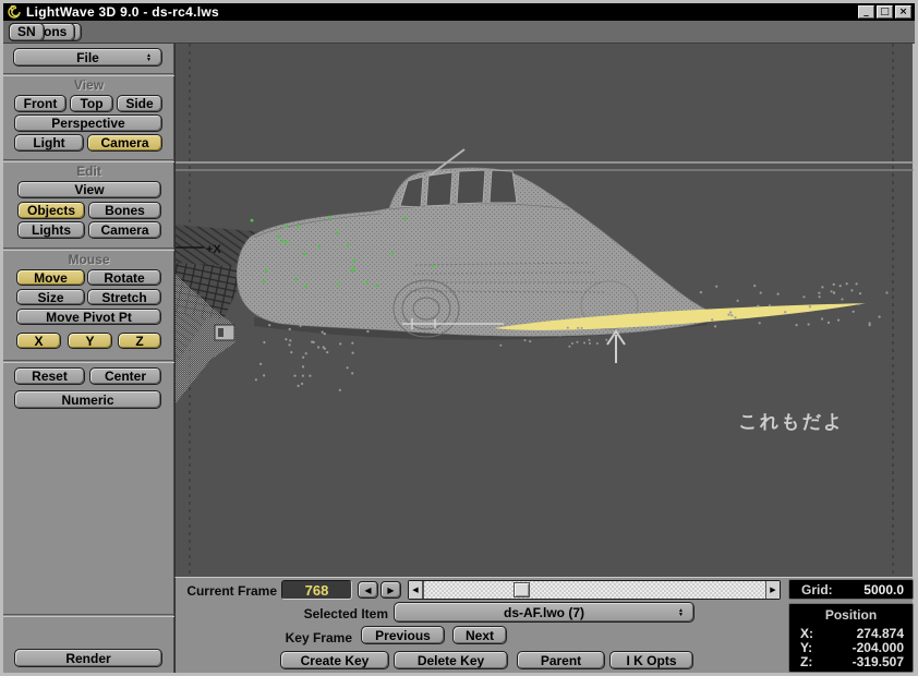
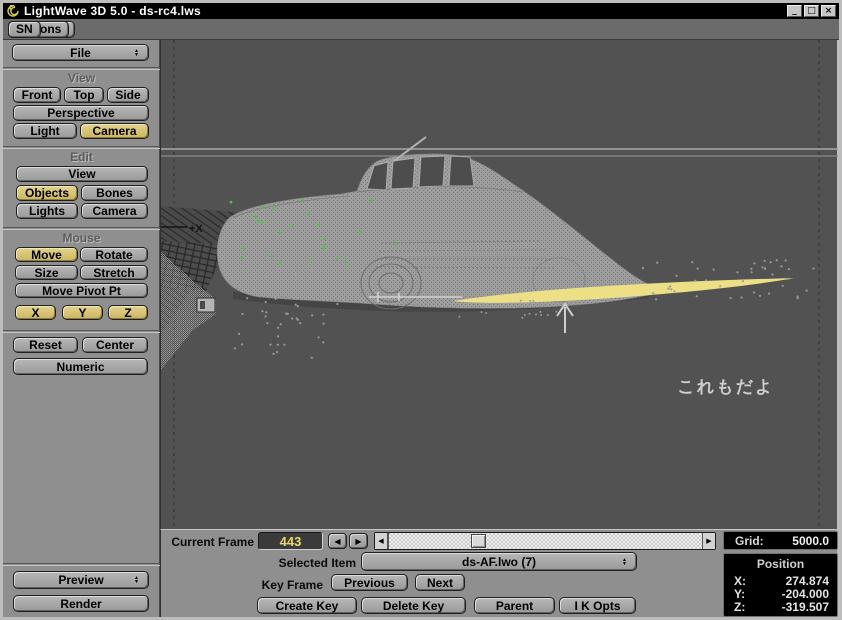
- LightWave 3D 9.0 - ds-rc4.lws
+ LightWave 3D 5.0 - ds-rc4.lws
  _
  □
  ×
  SN
  File
  View
  Front
  Top
  Side
  Perspective
  Light
  Camera
  Edit
  View
  Objects
  Bones
  Lights
  Camera
  Mouse
  Move
  Rotate
  Size
  Stretch
  Move Pivot Pt
  X
  Y
  Z
  Reset
  Center
  Numeric
+ Preview
  Render
  +X
  これもだよ
  Current Frame
- 768
+ 443
  ◀
  ▶
  Grid:
  5000.0
  Selected Item
  ds-AF.lwo (7)
  Position
  X:
  274.874
  Y:
  -204.000
  Z:
  -319.507
  Key Frame
  Previous
  Next
  Create Key
  Delete Key
  Parent
  I K Opts
